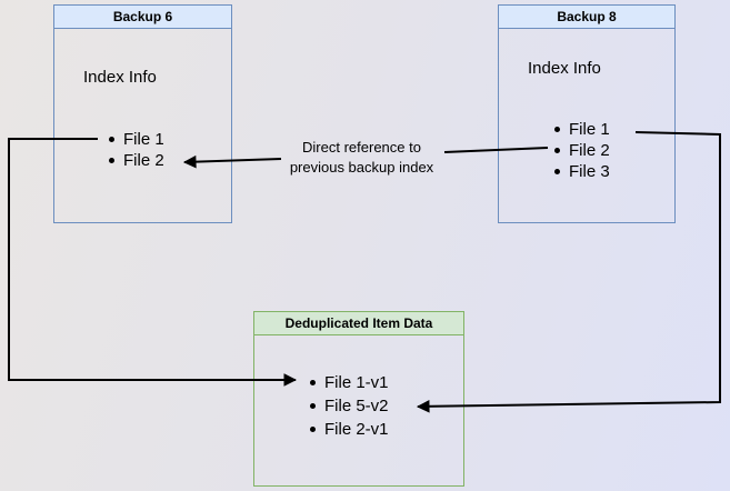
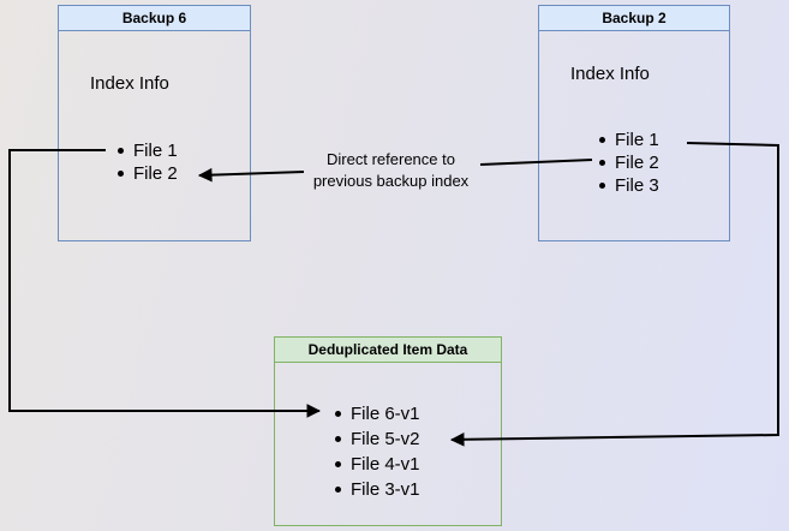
  Backup 6
  Index Info
  File 1
  File 2
- Backup 8
+ Backup 2
  Index Info
  File 1
  File 2
  File 3
  Deduplicated Item Data
- File 1-v1
+ File 6-v1
  File 5-v2
- File 2-v1
+ File 4-v1
+ File 3-v1
  Direct reference to
  previous backup index
